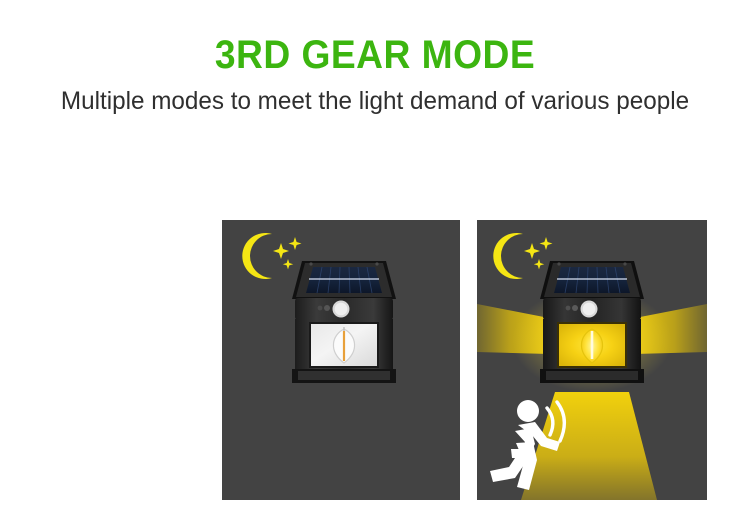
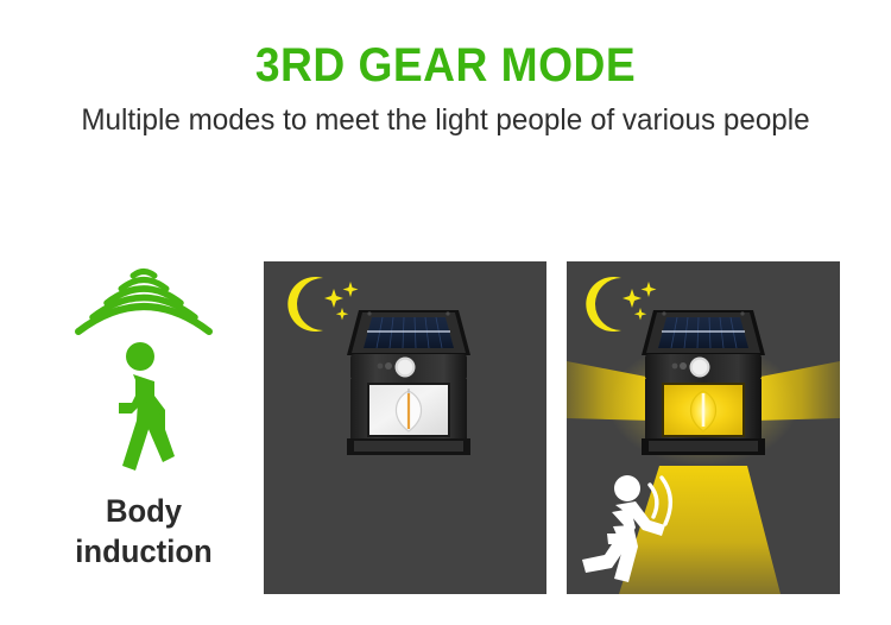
  3RD GEAR MODE
- Multiple modes to meet the light demand of various people
+ Multiple modes to meet the light people of various people
+ Body
+ induction
